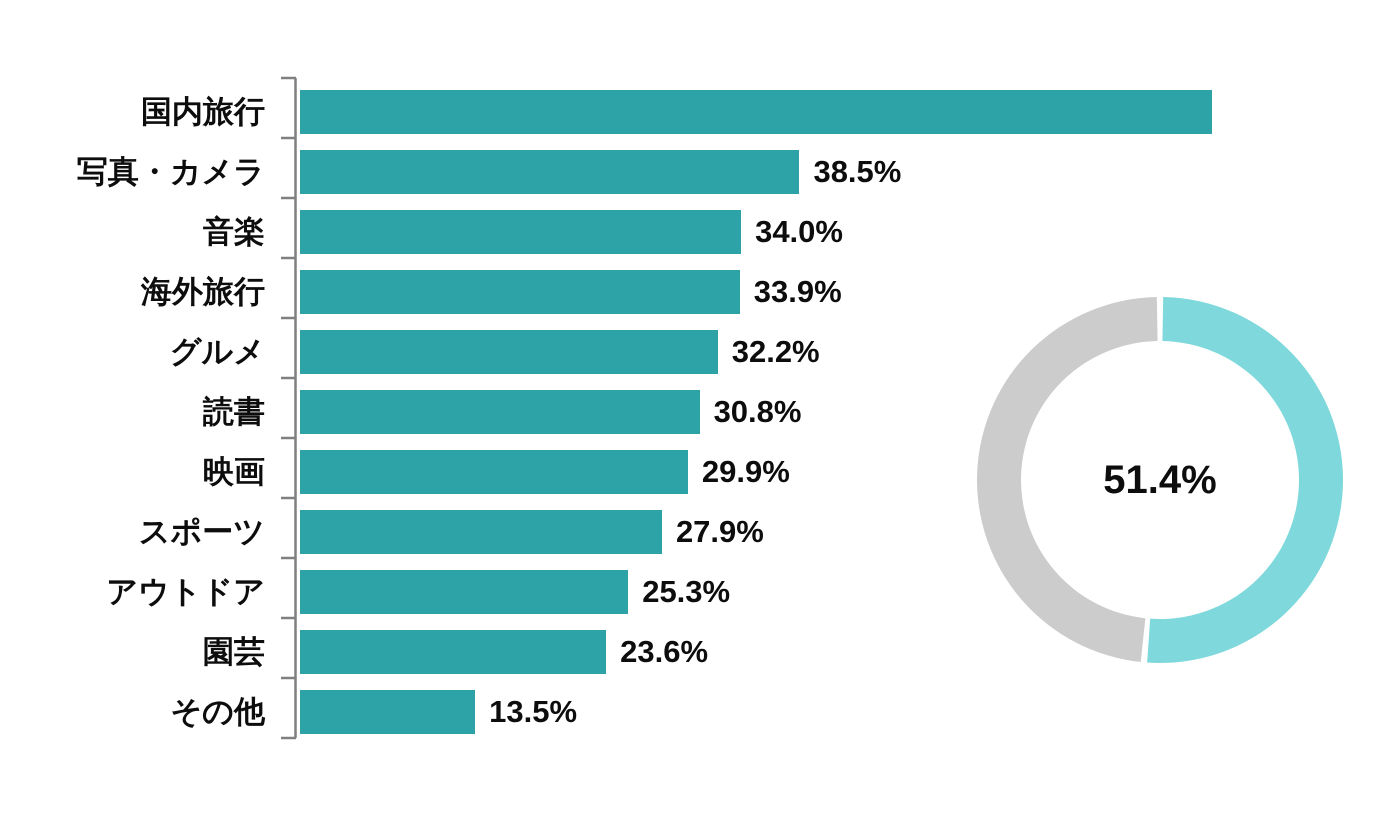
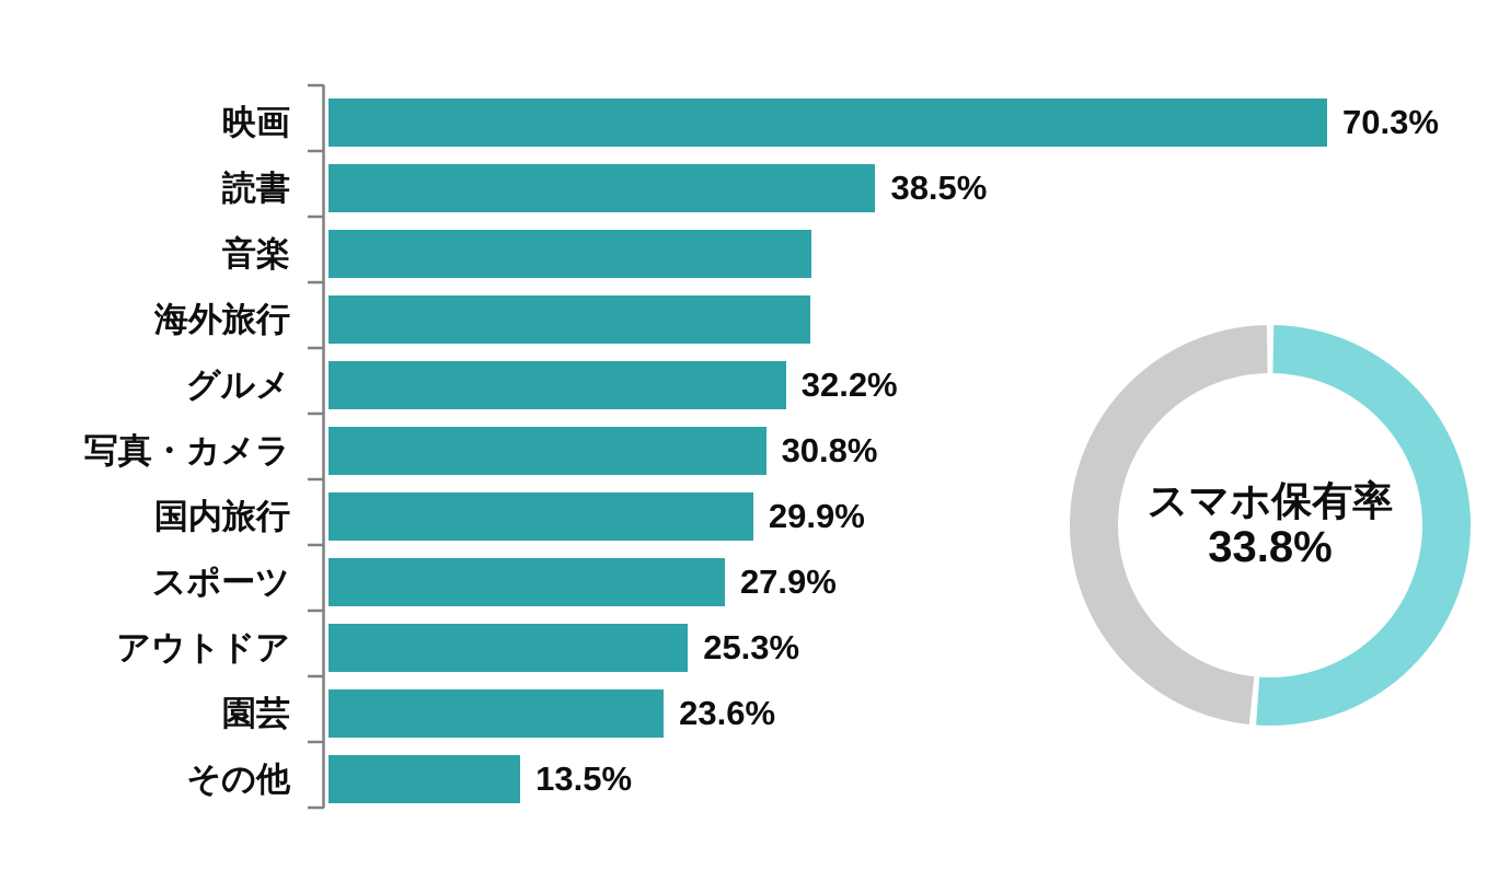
- 国内旅行
+ 映画
+ 70.3%
- 写真・カメラ
+ 読書
  38.5%
  音楽
- 34.0%
  海外旅行
- 33.9%
  グルメ
  32.2%
- 読書
+ 写真・カメラ
  30.8%
- 映画
+ 国内旅行
  29.9%
  スポーツ
  27.9%
  アウトドア
  25.3%
  園芸
  23.6%
  その他
  13.5%
+ スマホ保有率
- 51.4%
+ 33.8%
